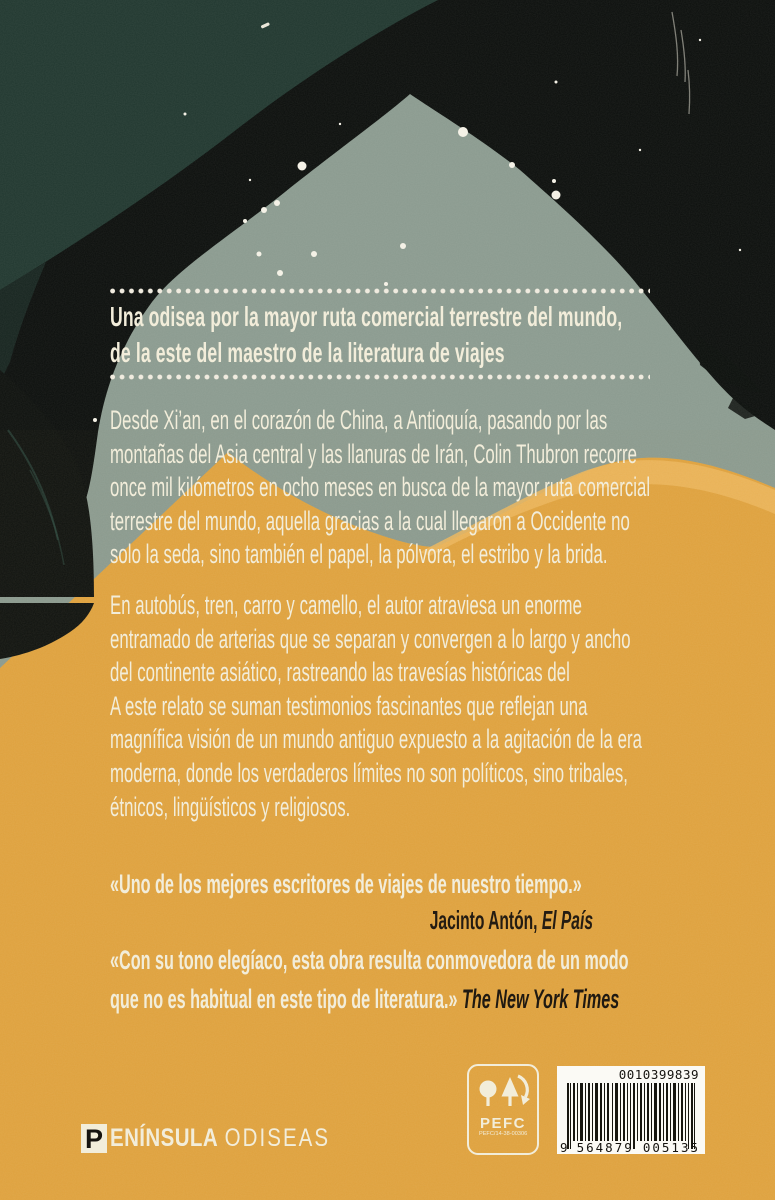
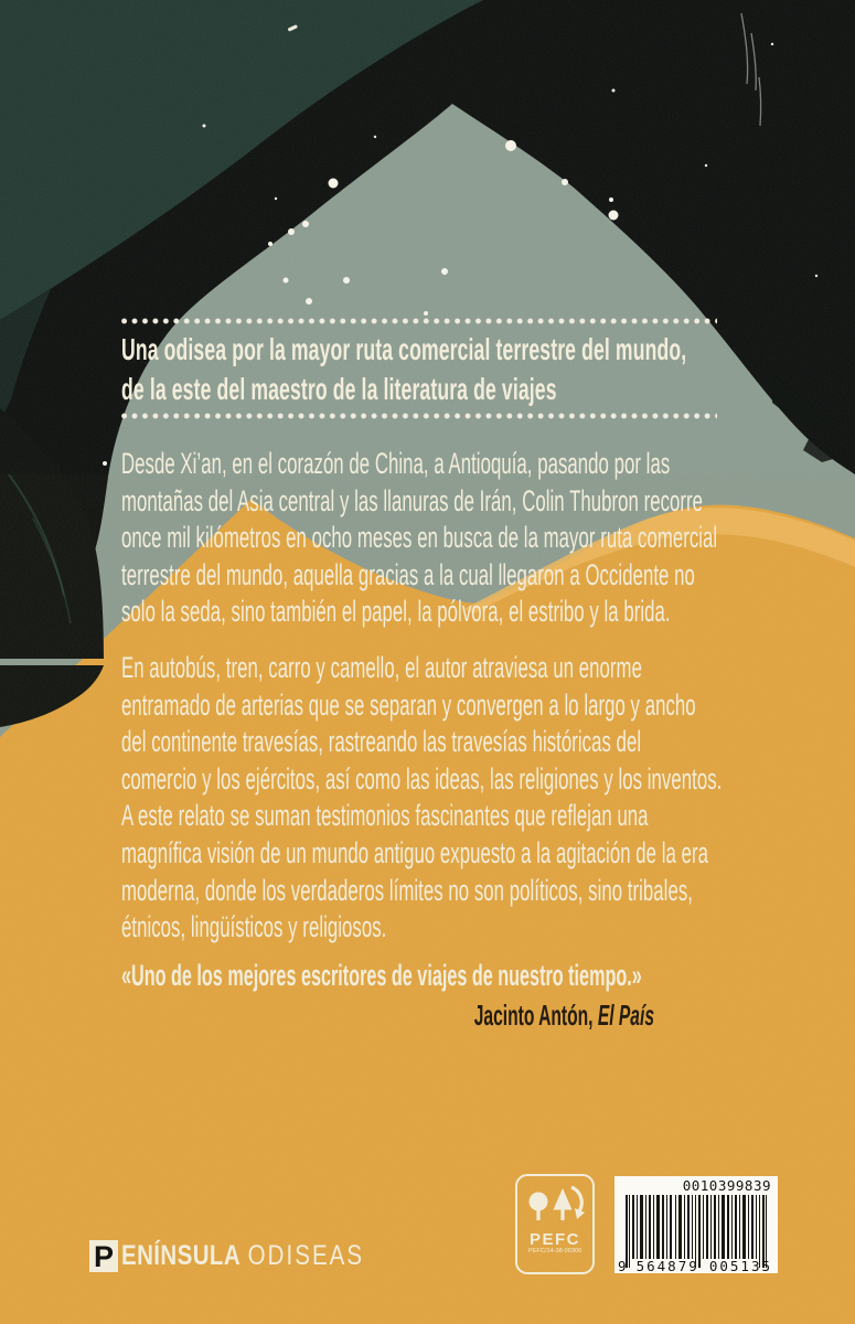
  Una odisea por la mayor ruta comercial terrestre del mundo,
  de la este del maestro de la literatura de viajes
  Desde Xi’an, en el corazón de China, a Antioquía, pasando por las
  montañas del Asia central y las llanuras de Irán, Colin Thubron recorre
  once mil kilómetros en ocho meses en busca de la mayor ruta comercial
  terrestre del mundo, aquella gracias a la cual llegaron a Occidente no
  solo la seda, sino también el papel, la pólvora, el estribo y la brida.
  En autobús, tren, carro y camello, el autor atraviesa un enorme
  entramado de arterias que se separan y convergen a lo largo y ancho
- del continente asiático, rastreando las travesías históricas del
+ del continente travesías, rastreando las travesías históricas del
+ comercio y los ejércitos, así como las ideas, las religiones y los inventos.
  A este relato se suman testimonios fascinantes que reflejan una
  magnífica visión de un mundo antiguo expuesto a la agitación de la era
  moderna, donde los verdaderos límites no son políticos, sino tribales,
  étnicos, lingüísticos y religiosos.
  «Uno de los mejores escritores de viajes de nuestro tiempo.»
  Jacinto Antón, El País
- «Con su tono elegíaco, esta obra resulta conmovedora de un modo
- que no es habitual en este tipo de literatura.» The New York Times
  P
  ENÍNSULA
  ODISEAS
  PEFC
  0010399839
  9
  564879
  005135
